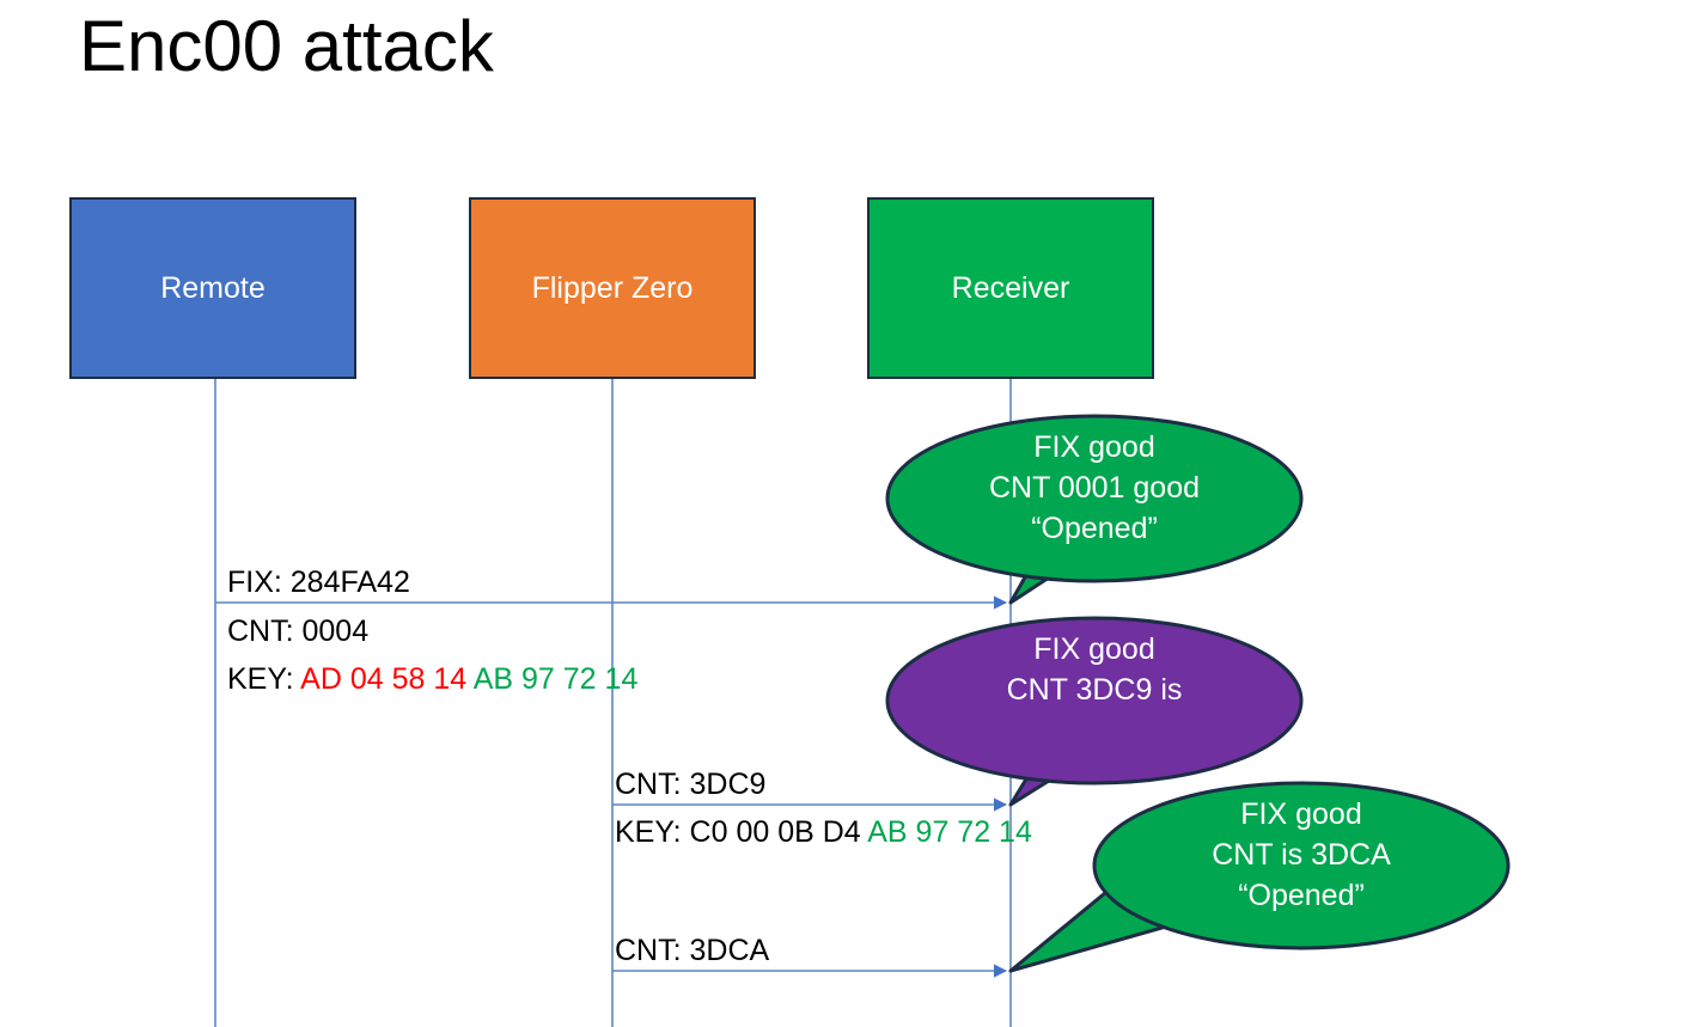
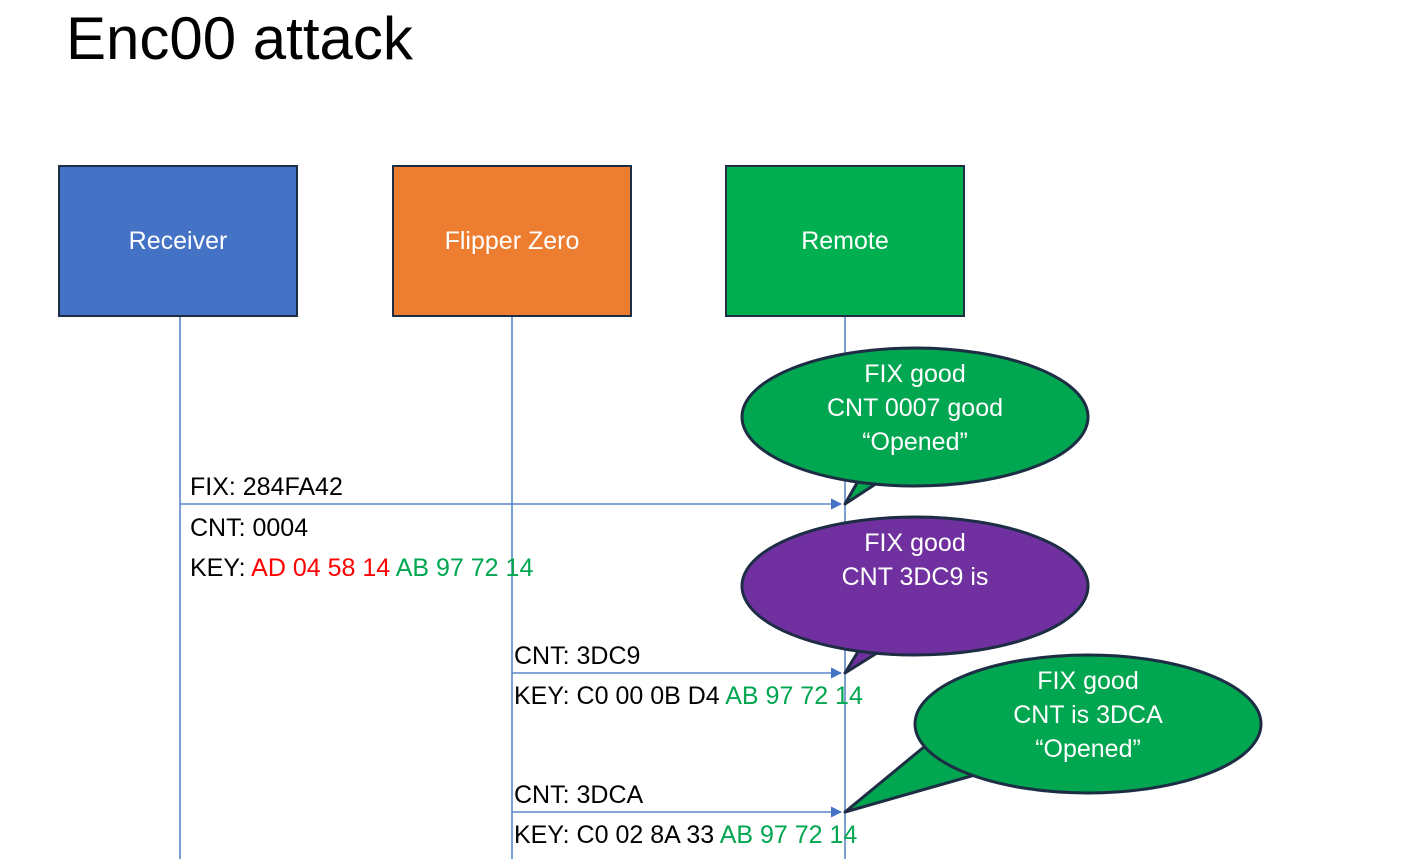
  Enc00 attack
- Remote
+ Receiver
  Flipper Zero
- Receiver
+ Remote
  FIX: 284FA42
  CNT: 0004
  KEY: AD 04 58 14 AB 97 72 14
  CNT: 3DC9
  KEY: C0 00 0B D4 AB 97 72 14
  CNT: 3DCA
+ KEY: C0 02 8A 33 AB 97 72 14
  FIX good
- CNT 0001 good
+ CNT 0007 good
  “Opened”
  FIX good
  CNT 3DC9 is
  FIX good
  CNT is 3DCA
  “Opened”
